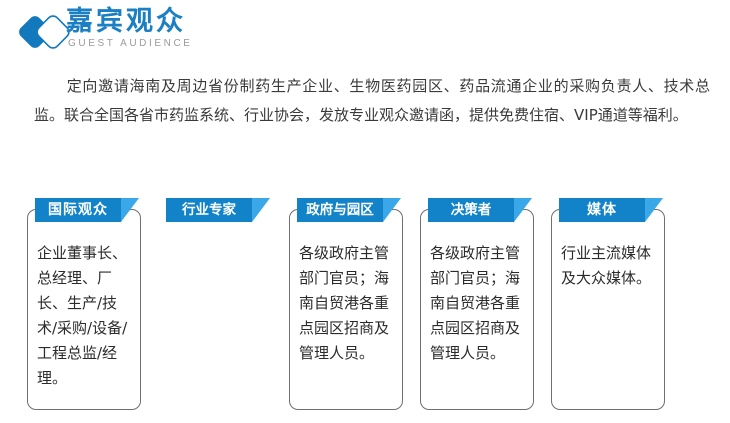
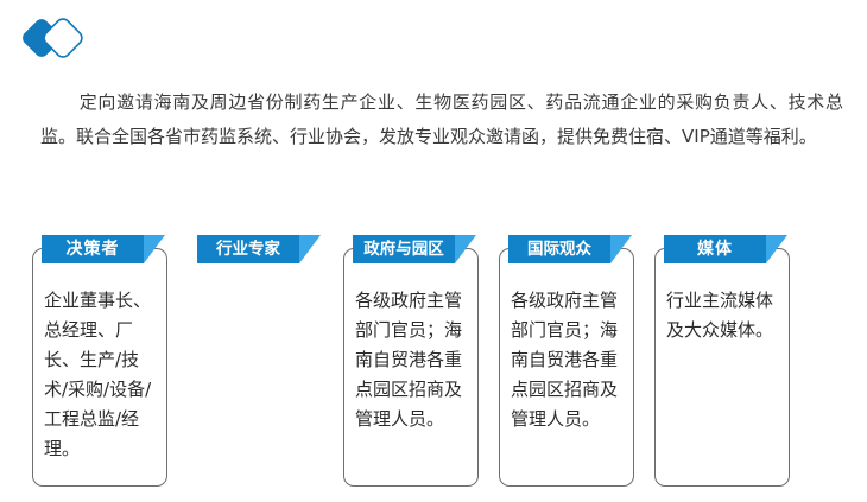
- 嘉宾观众
- GUEST AUDIENCE
  定向邀请海南及周边省份制药生产企业、生物医药园区、药品流通企业的采购负责人、技术总监。联合全国各省市药监系统、行业协会，发放专业观众邀请函，提供免费住宿、VIP通道等福利。
  企业董事长、总经理、厂长、生产/技术/采购/设备/工程总监/经理。
- 国际观众
+ 决策者
  行业专家
  各级政府主管部门官员；海南自贸港各重点园区招商及管理人员。
  政府与园区
  各级政府主管部门官员；海南自贸港各重点园区招商及管理人员。
- 决策者
+ 国际观众
  行业主流媒体及大众媒体。
  媒体
